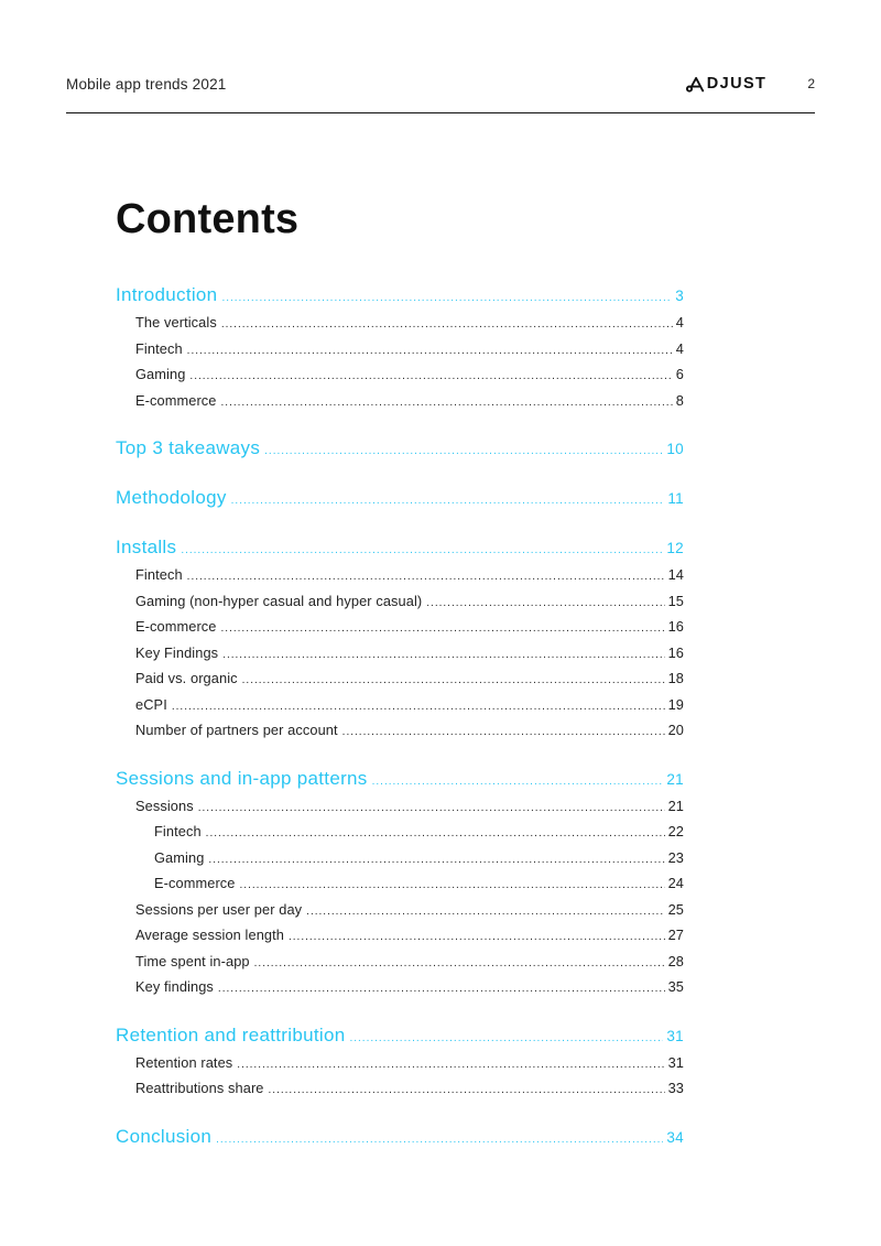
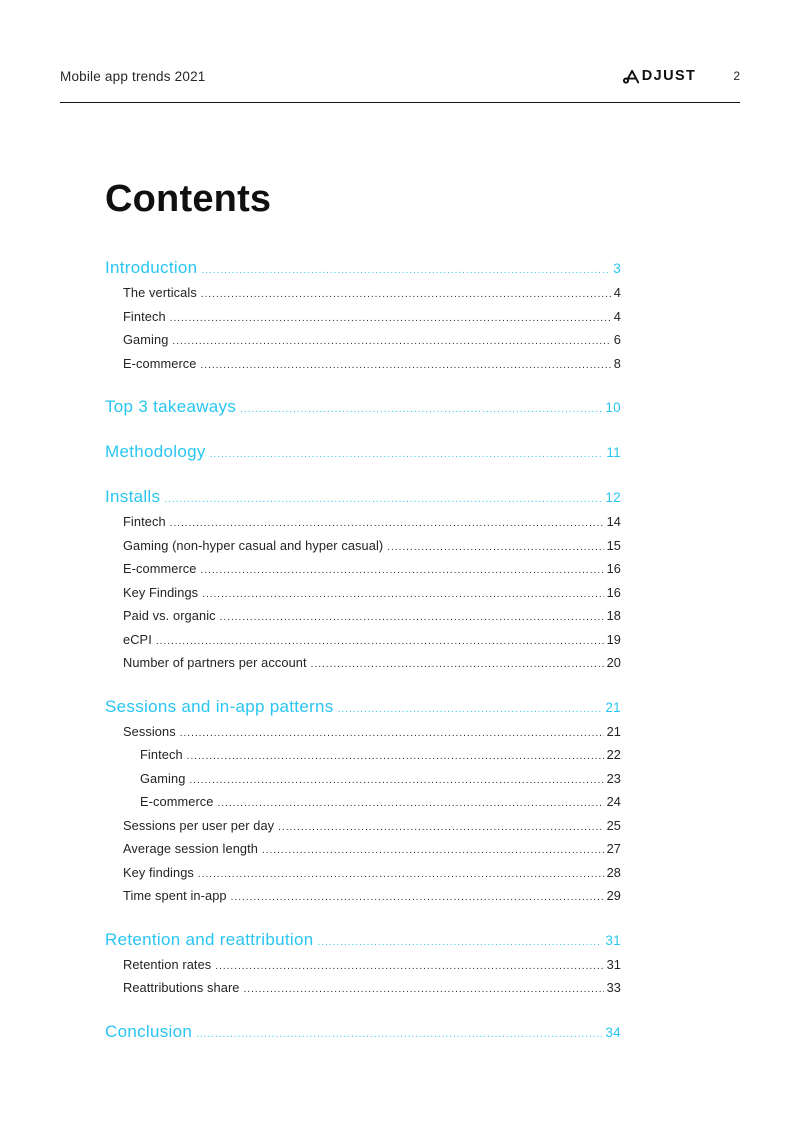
  Mobile app trends 2021
  DJUST
  2
  Contents
  Introduction
  3
  The verticals
  4
  Fintech
  4
  Gaming
  6
  E-commerce
  8
  Top 3 takeaways
  10
  Methodology
  11
  Installs
  12
  Fintech
  14
  Gaming (non-hyper casual and hyper casual)
  15
  E-commerce
  16
  Key Findings
  16
  Paid vs. organic
  18
  eCPI
  19
  Number of partners per account
  20
  Sessions and in-app patterns
  21
  Sessions
  21
  Fintech
  22
  Gaming
  23
  E-commerce
  24
  Sessions per user per day
  25
  Average session length
  27
- Time spent in-app
+ Key findings
  28
- Key findings
+ Time spent in-app
- 35
+ 29
  Retention and reattribution
  31
  Retention rates
  31
  Reattributions share
  33
  Conclusion
  34
